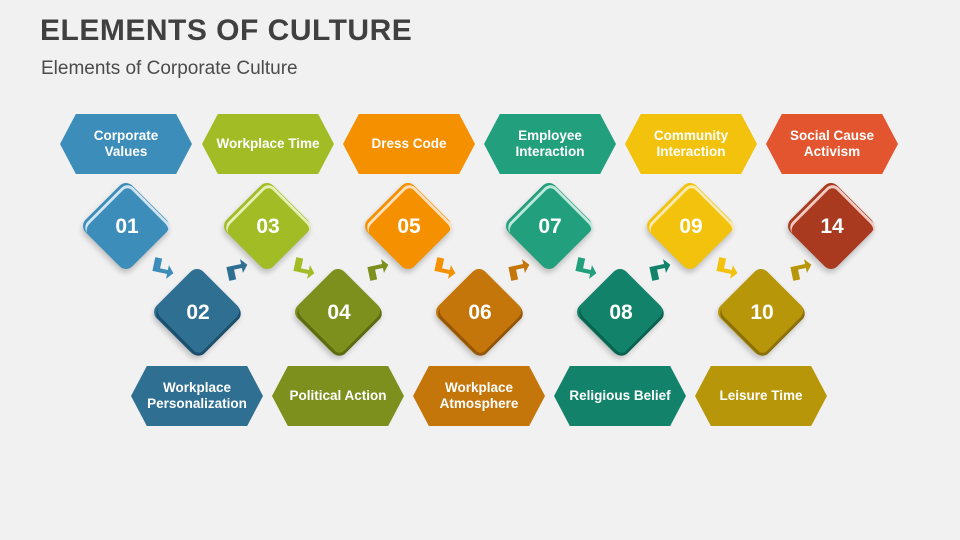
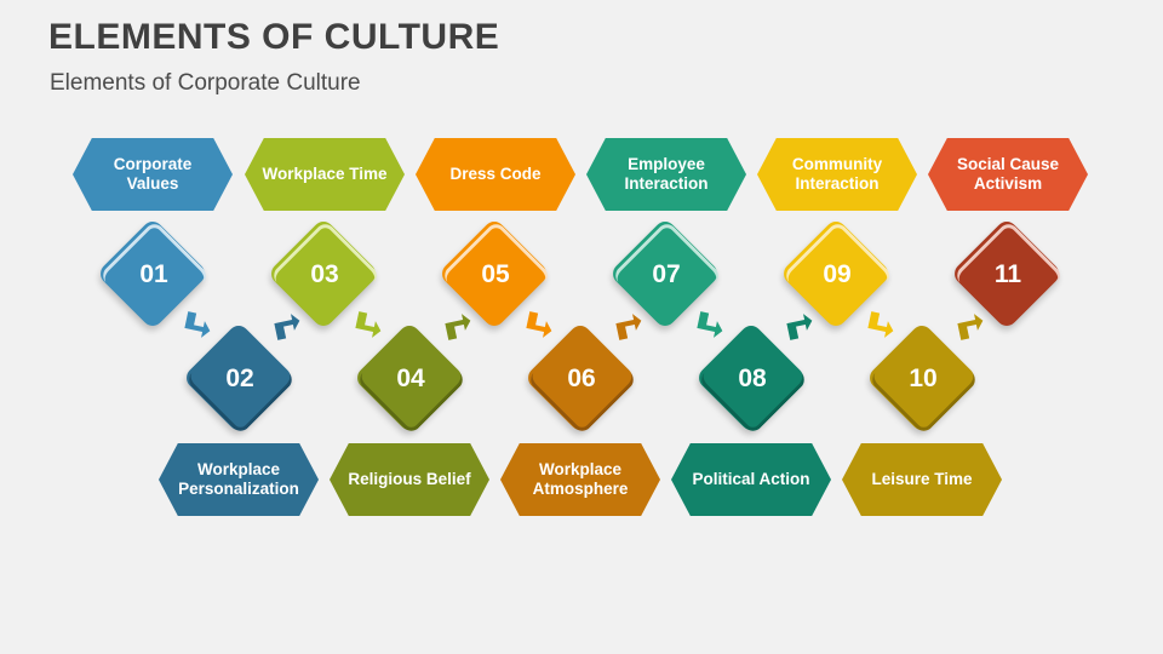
  ELEMENTS OF CULTURE
  Elements of Corporate Culture
  Corporate Values
  Workplace Time
  Dress Code
  Employee Interaction
  Community Interaction
  Social Cause Activism
  01
  03
  05
  07
  09
- 14
+ 11
  02
  04
  06
  08
  10
  Workplace Personalization
- Political Action
+ Religious Belief
  Workplace Atmosphere
- Religious Belief
+ Political Action
  Leisure Time
